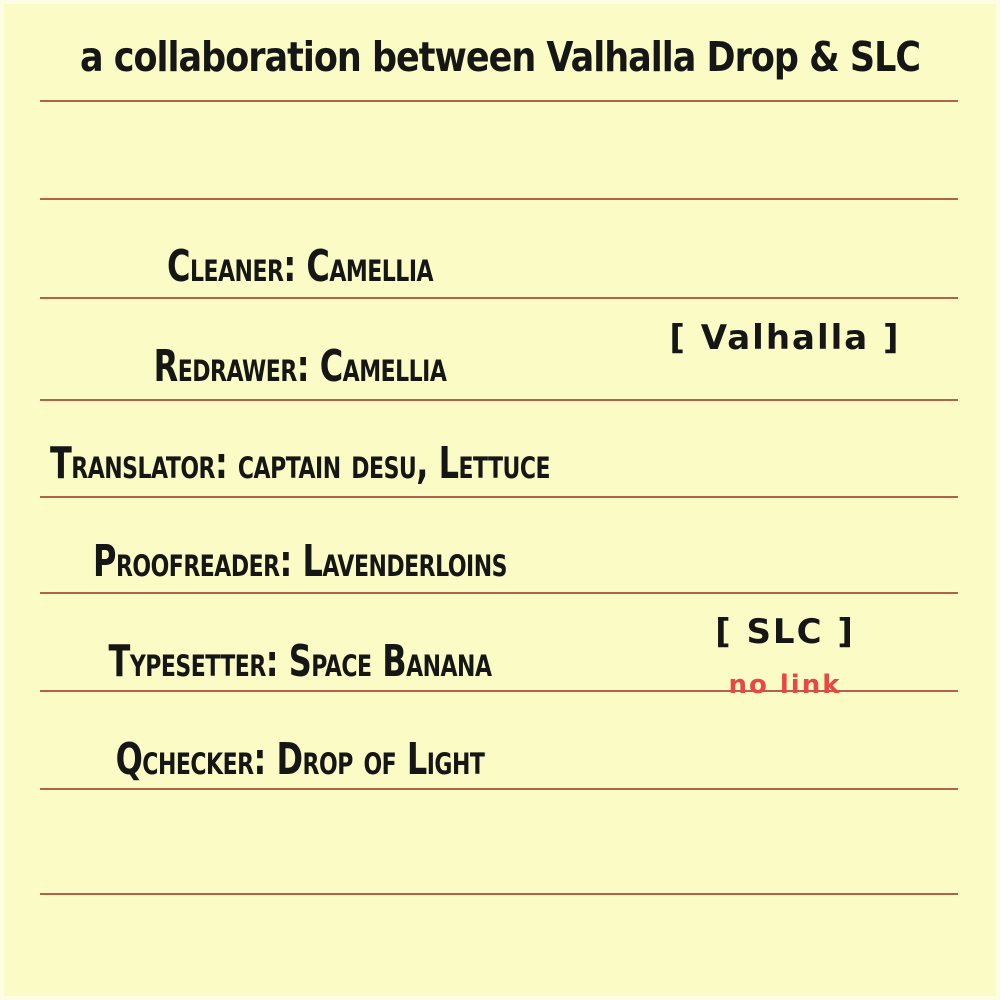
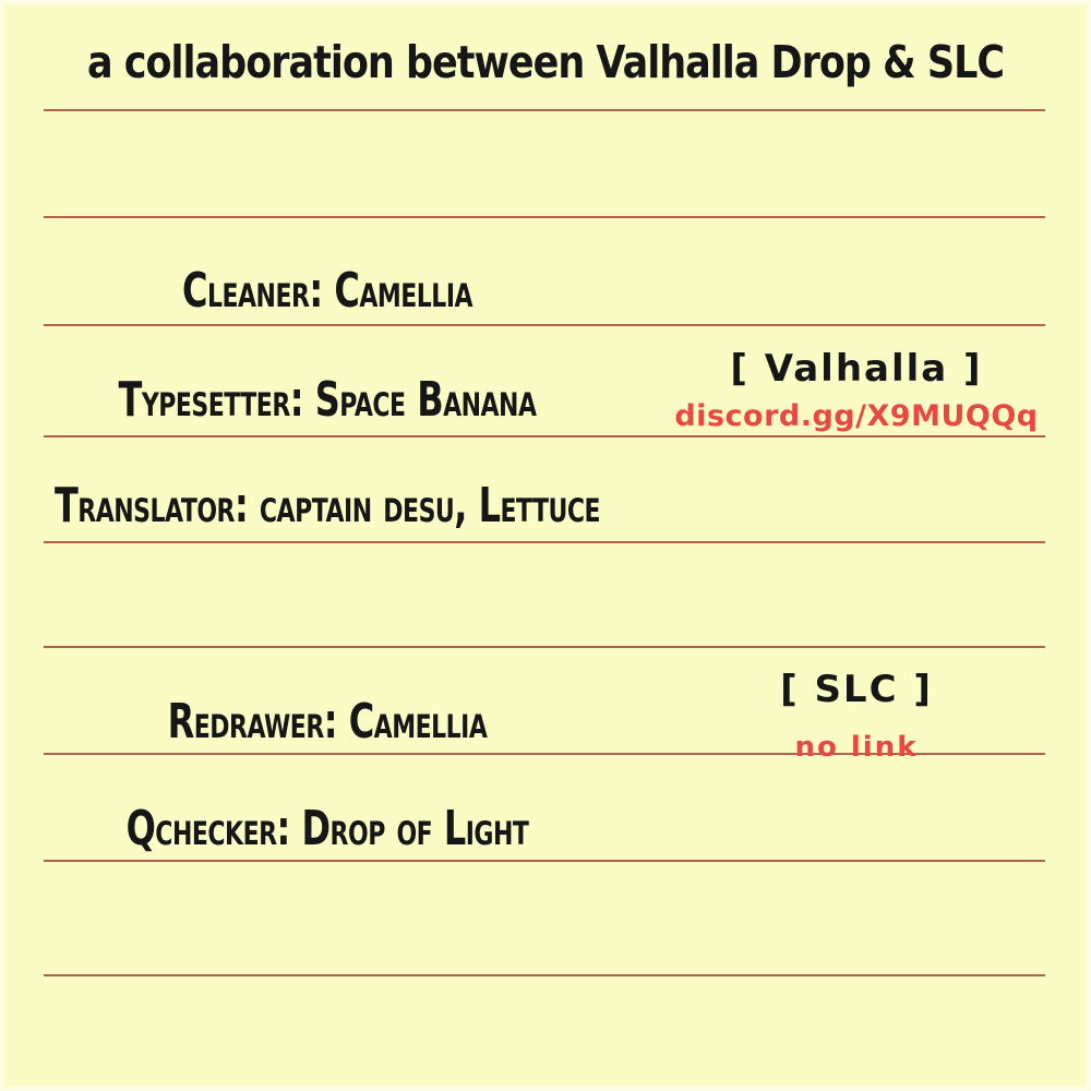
  a collaboration between Valhalla Drop & SLC
  Cleaner: Camellia
- Redrawer: Camellia
+ Typesetter: Space Banana
  Translator: captain desu, Lettuce
- Proofreader: Lavenderloins
- Typesetter: Space Banana
+ Redrawer: Camellia
  Qchecker: Drop of Light
  [ Valhalla ]
+ discord.gg/X9MUQQq
  [ SLC ]
  no link
